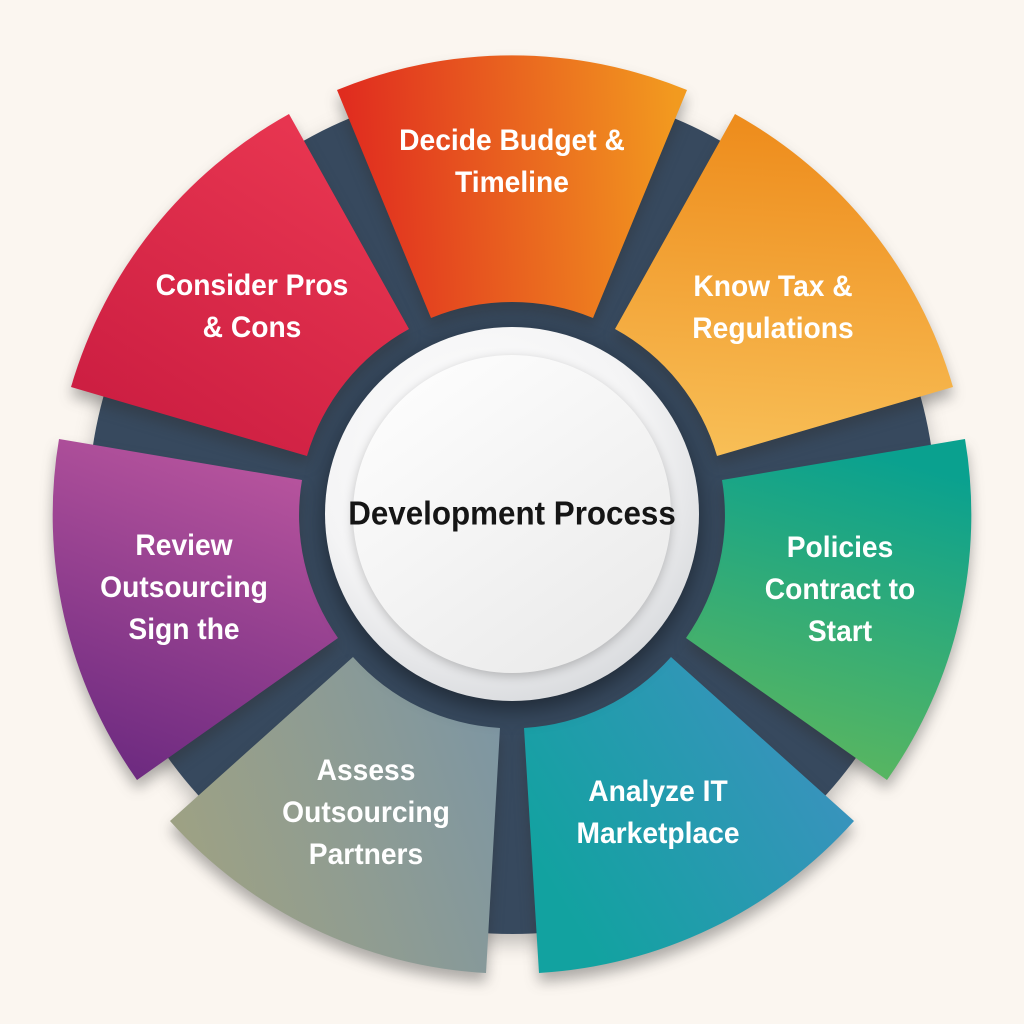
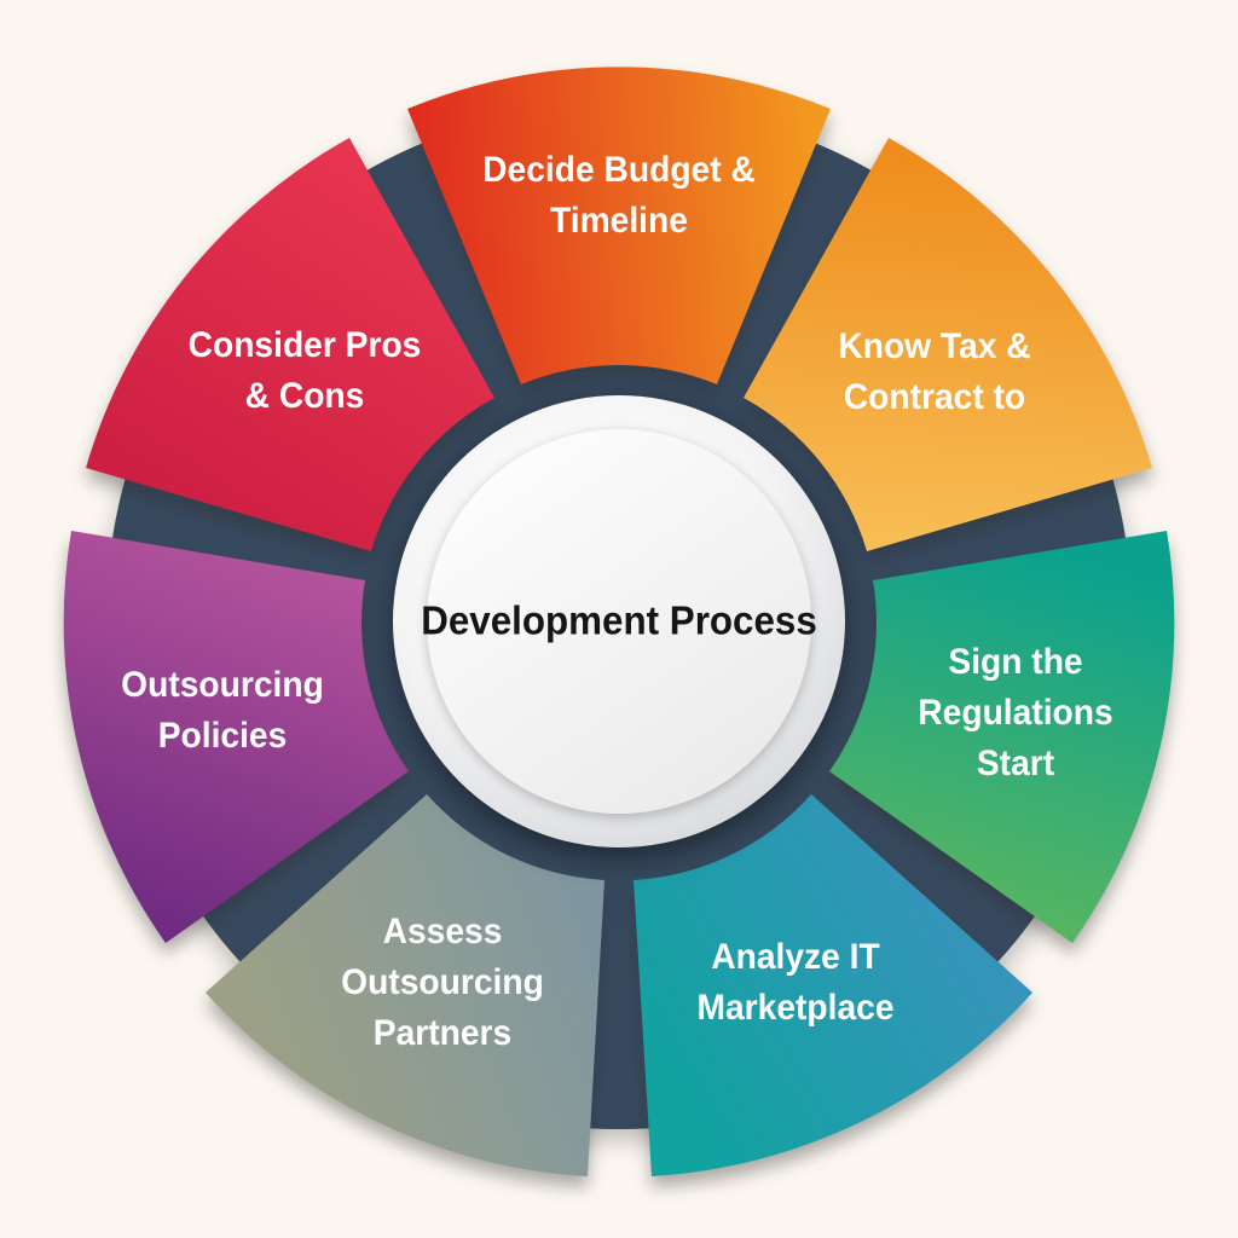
  Decide Budget &
  Timeline
  Know Tax &
- Regulations
+ Contract to
- Policies
+ Sign the
- Contract to
+ Regulations
  Start
  Analyze IT
  Marketplace
  Assess
  Outsourcing
  Partners
- Review
  Outsourcing
- Sign the
+ Policies
  Consider Pros
  & Cons
  Development Process
